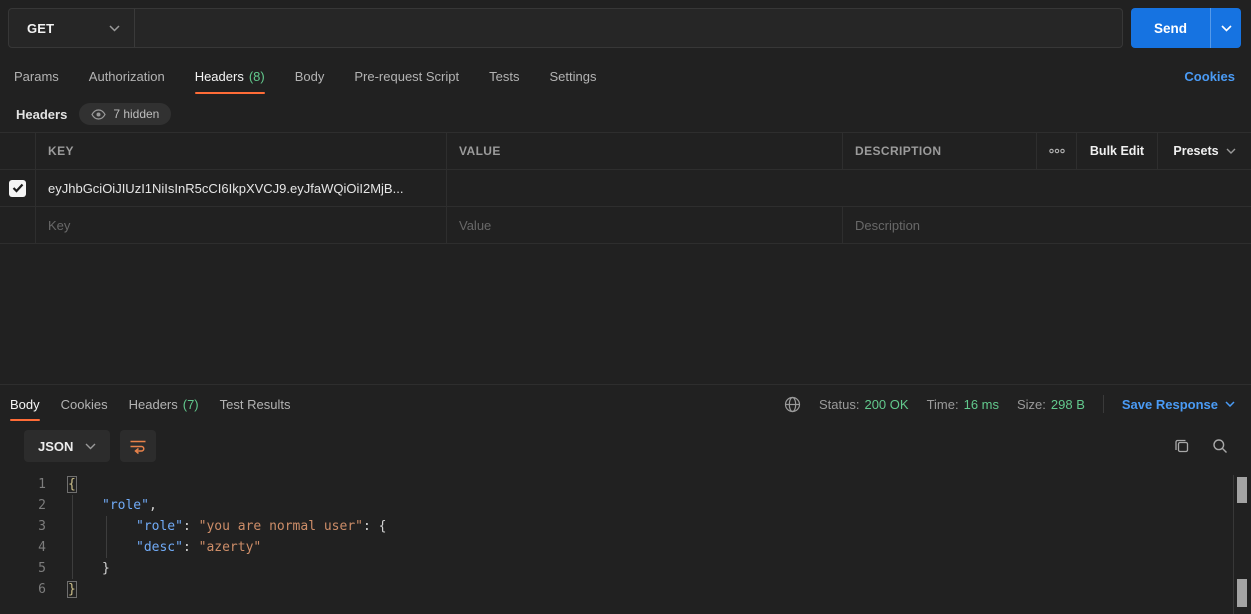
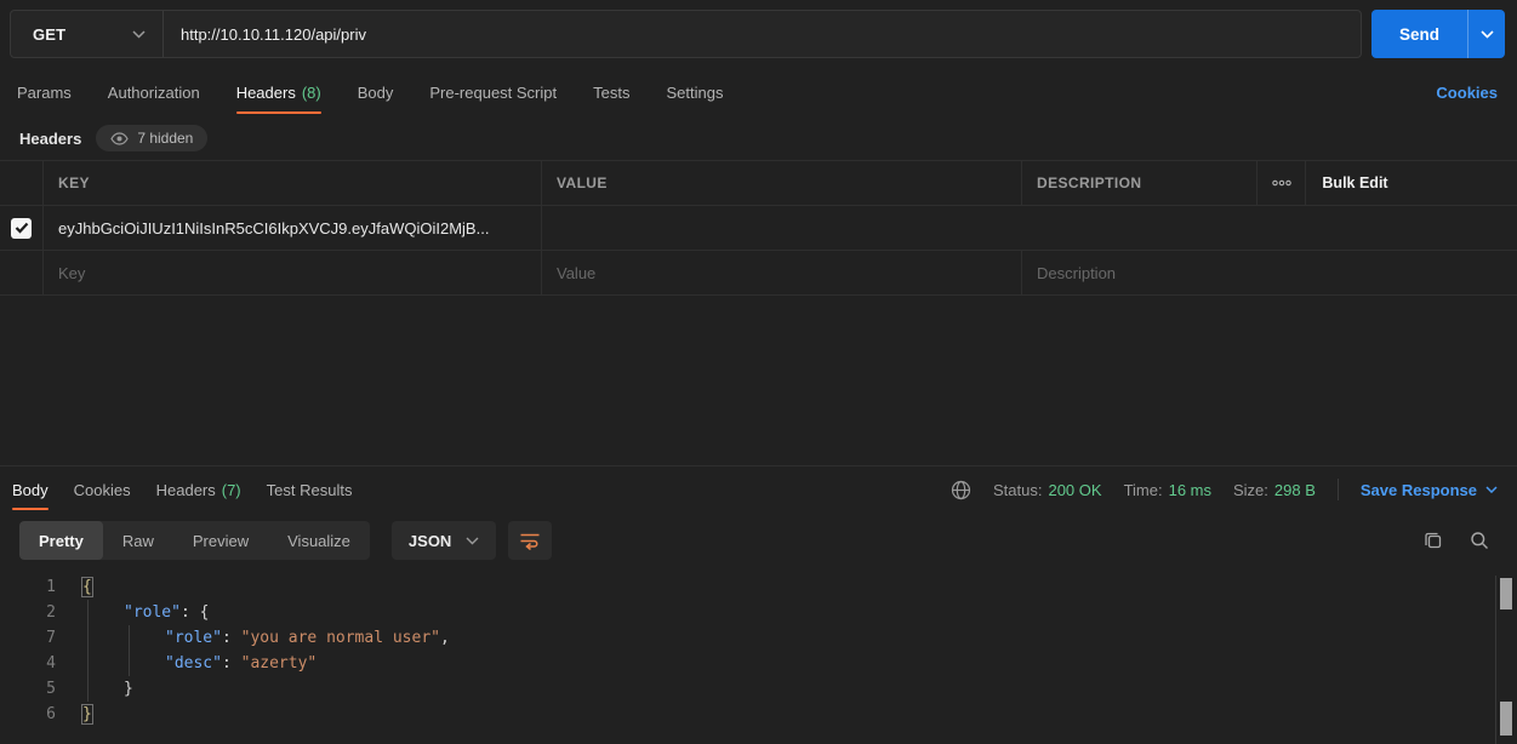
  GET
+ http://10.10.11.120/api/priv
  Send
  Params
  Authorization
  Headers
  (8)
  Body
  Pre-request Script
  Tests
  Settings
  Cookies
  Headers
  7 hidden
  KEY
  VALUE
  DESCRIPTION
  Bulk Edit
- Presets
  eyJhbGciOiJIUzI1NiIsInR5cCI6IkpXVCJ9.eyJfaWQiOiI2MjB...
  Key
  Value
  Description
  Body
  Cookies
  Headers
  (7)
  Test Results
  Status:
  200 OK
  Time:
  16 ms
  Size:
  298 B
  Save Response
+ Pretty
+ Raw
+ Preview
+ Visualize
  JSON
  1
  {
  2
- "role",
+ "role": {
- 3
+ 7
- "role": "you are normal user": {
+ "role": "you are normal user",
  4
  "desc": "azerty"
  5
  }
  6
  }
